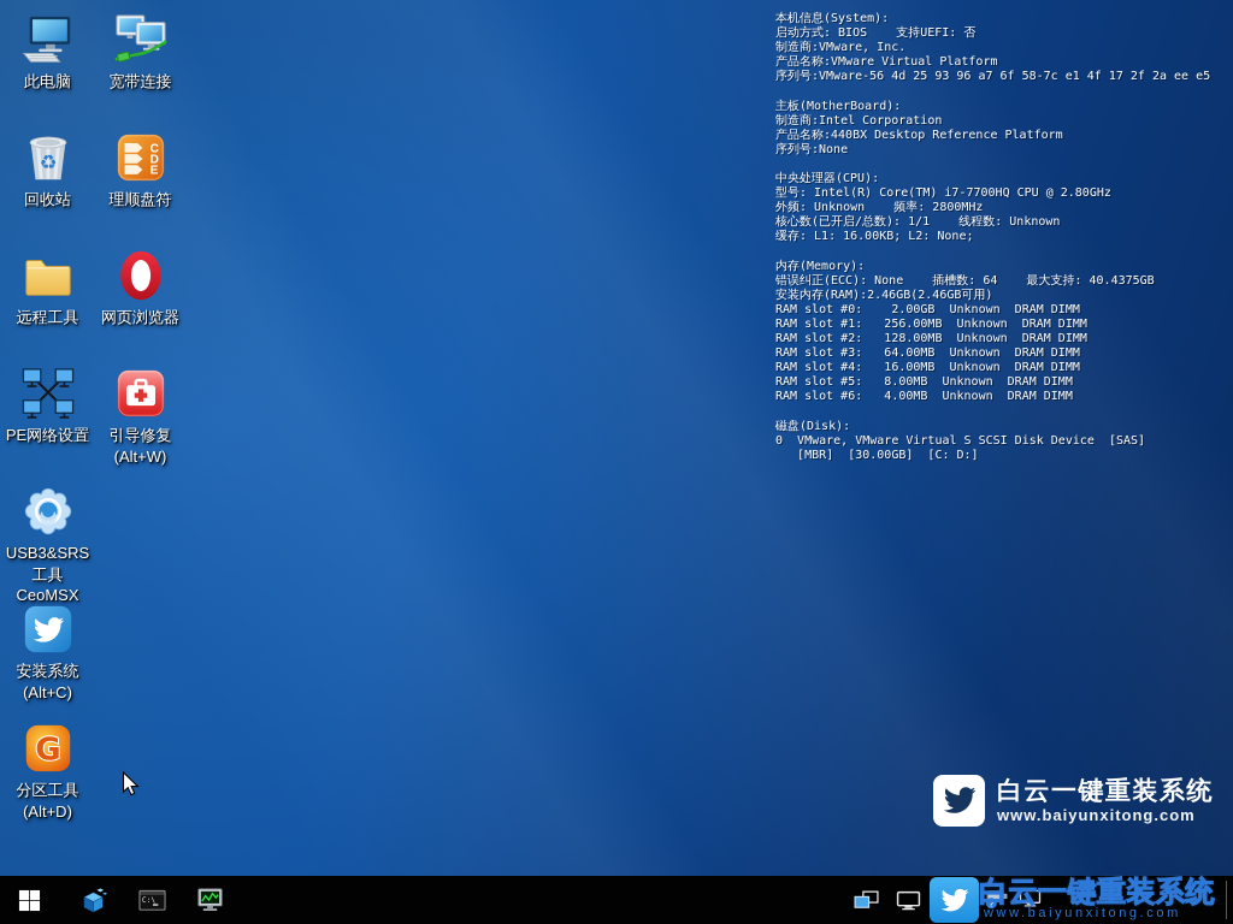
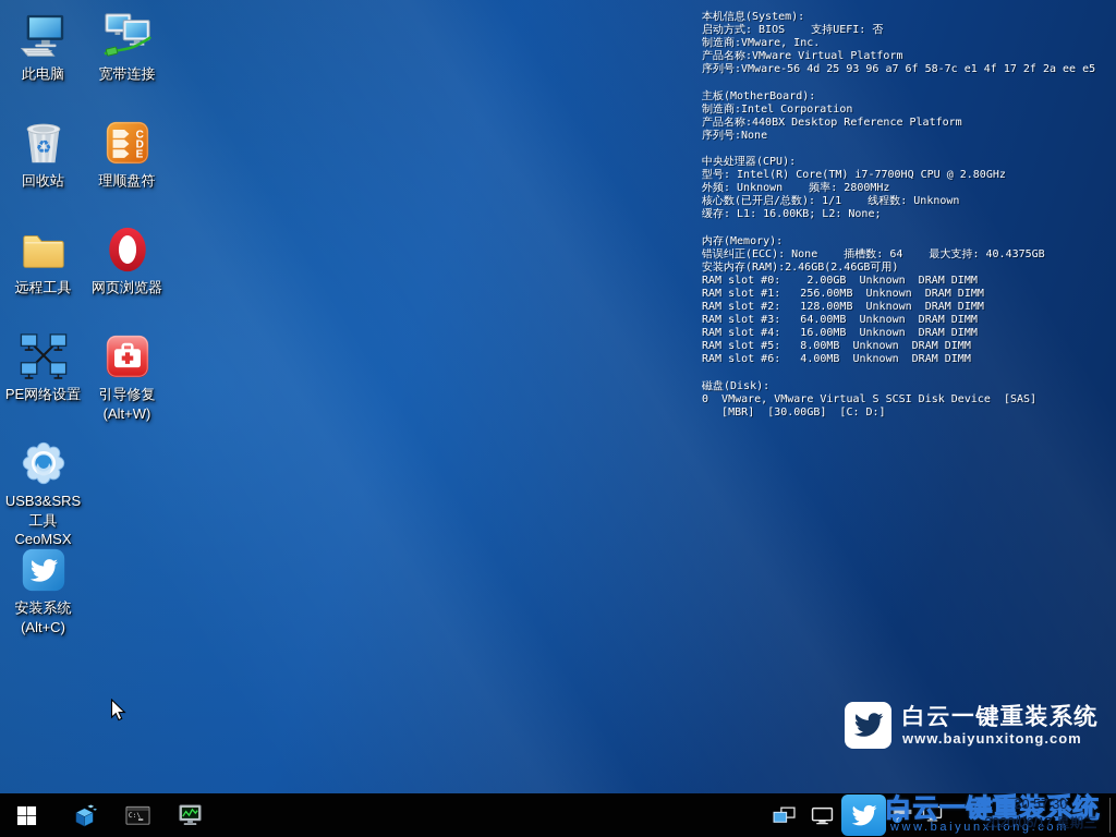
  此电脑
  宽带连接
  ♻
  回收站
  C
  D
  E
  理顺盘符
  远程工具
  网页浏览器
  PE网络设置
  引导修复
  (Alt+W)
  USB3&SRS
  工具CeoMSX
  安装系统
  (Alt+C)
- G
- 分区工具
- (Alt+D)
  本机信息(System):
  启动方式: BIOS 支持UEFI: 否
  制造商:VMware, Inc.
  产品名称:VMware Virtual Platform
  序列号:VMware-56 4d 25 93 96 a7 6f 58-7c e1 4f 17 2f 2a ee e5
  主板(MotherBoard):
  制造商:Intel Corporation
  产品名称:440BX Desktop Reference Platform
  序列号:None
  中央处理器(CPU):
  型号: Intel(R) Core(TM) i7-7700HQ CPU @ 2.80GHz
  外频: Unknown 频率: 2800MHz
  核心数(已开启/总数): 1/1 线程数: Unknown
  缓存: L1: 16.00KB; L2: None;
  内存(Memory):
  错误纠正(ECC): None 插槽数: 64 最大支持: 40.4375GB
  安装内存(RAM):2.46GB(2.46GB可用)
  RAM slot #0: 2.00GB Unknown DRAM DIMM
  RAM slot #1: 256.00MB Unknown DRAM DIMM
  RAM slot #2: 128.00MB Unknown DRAM DIMM
  RAM slot #3: 64.00MB Unknown DRAM DIMM
  RAM slot #4: 16.00MB Unknown DRAM DIMM
  RAM slot #5: 8.00MB Unknown DRAM DIMM
  RAM slot #6: 4.00MB Unknown DRAM DIMM
  磁盘(Disk):
  0 VMware, VMware Virtual S SCSI Disk Device [SAS]
  [MBR] [30.00GB] [C: D:]
  白云一键重装系统
  www.baiyunxitong.com
  ?
  白云一键重装系统
  www.baiyunxitong.com
+ 20:57:30
+ 2020/06/17 星期三
